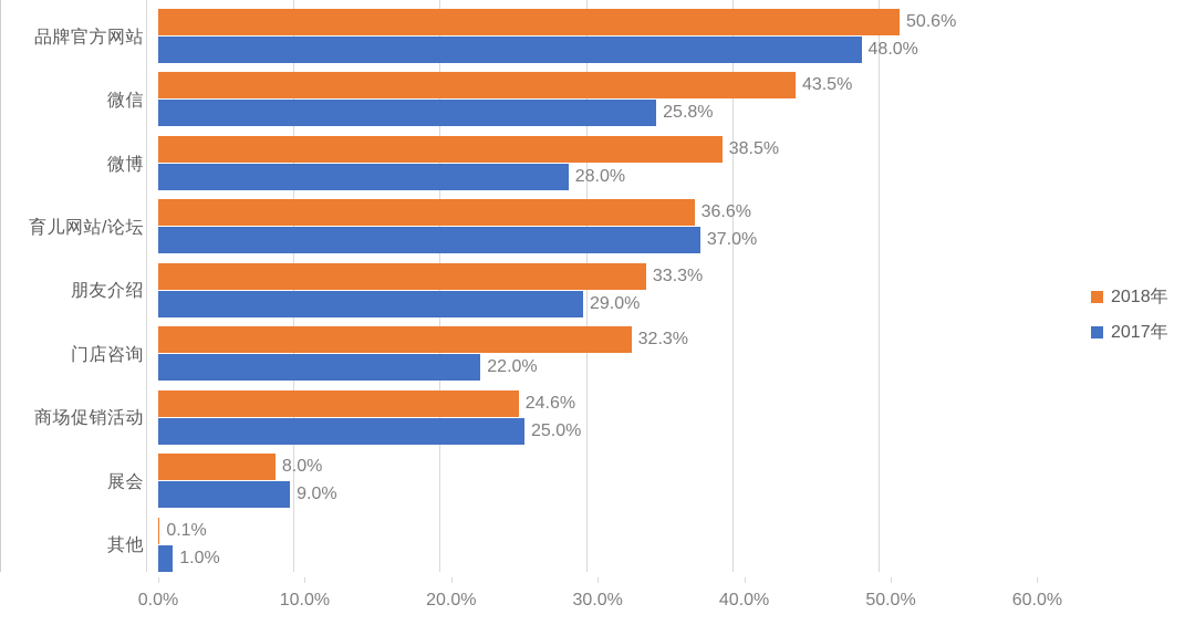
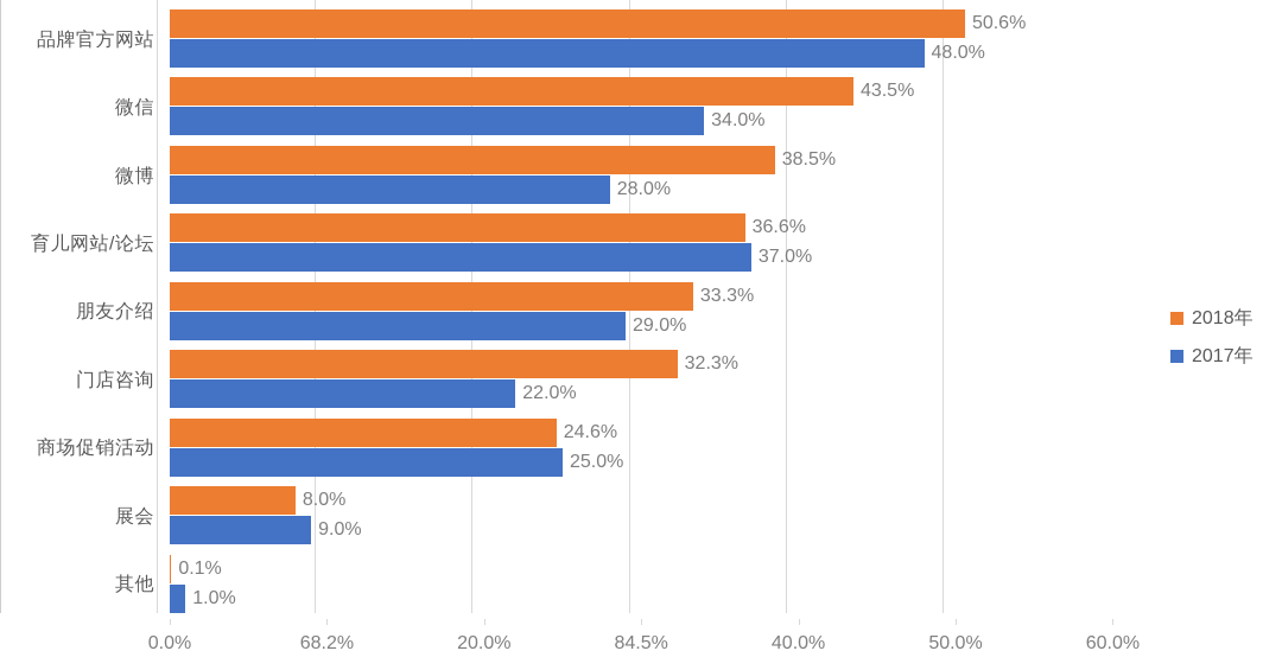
  品牌官方网站
  50.6%
  48.0%
  微信
  43.5%
- 25.8%
+ 34.0%
  微博
  38.5%
  28.0%
  育儿网站/论坛
  36.6%
  37.0%
  朋友介绍
  33.3%
  29.0%
  门店咨询
  32.3%
  22.0%
  商场促销活动
  24.6%
  25.0%
  展会
  8.0%
  9.0%
  其他
  0.1%
  1.0%
  0.0%
- 10.0%
+ 68.2%
  20.0%
- 30.0%
+ 84.5%
  40.0%
  50.0%
  60.0%
  2018年
  2017年
